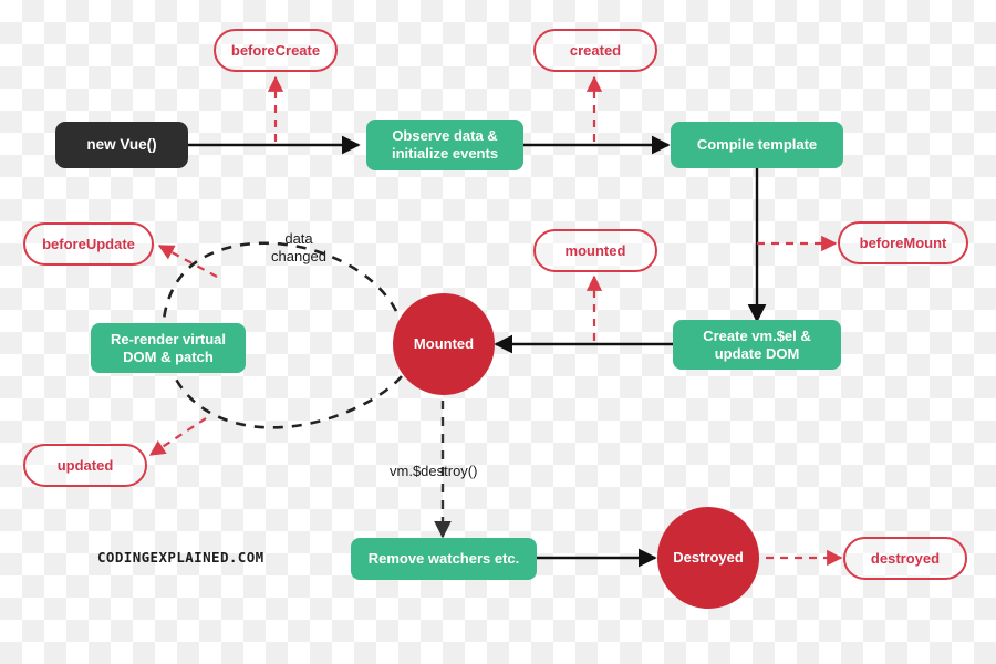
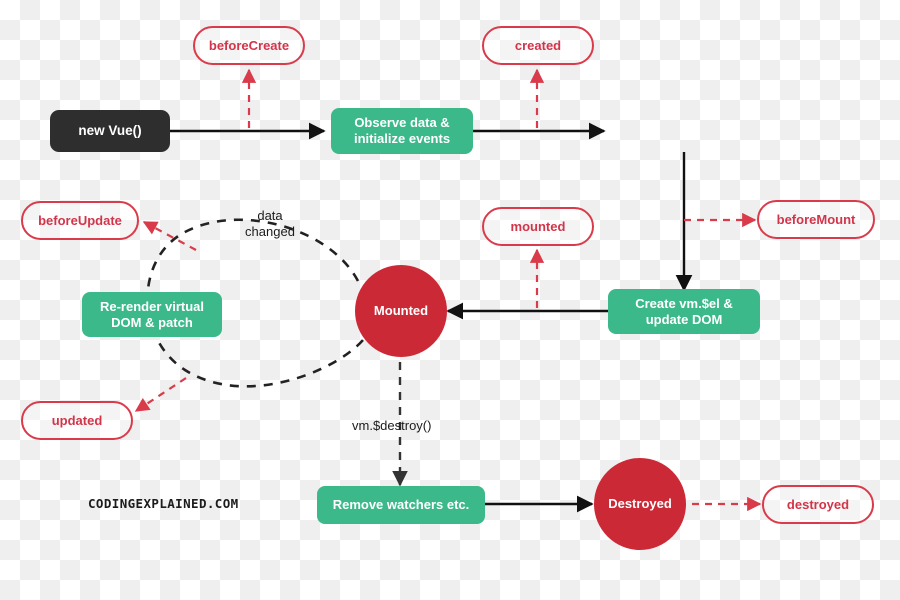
  beforeCreate
  created
  beforeMount
  mounted
  beforeUpdate
  updated
  destroyed
  new Vue()
  Observe data &
  initialize events
- Compile template
  Create vm.$el &
  update DOM
  Mounted
  Re-render virtual
  DOM & patch
  Remove watchers etc.
  Destroyed
  data
  changed
  vm.$destroy()
  CODINGEXPLAINED.COM
